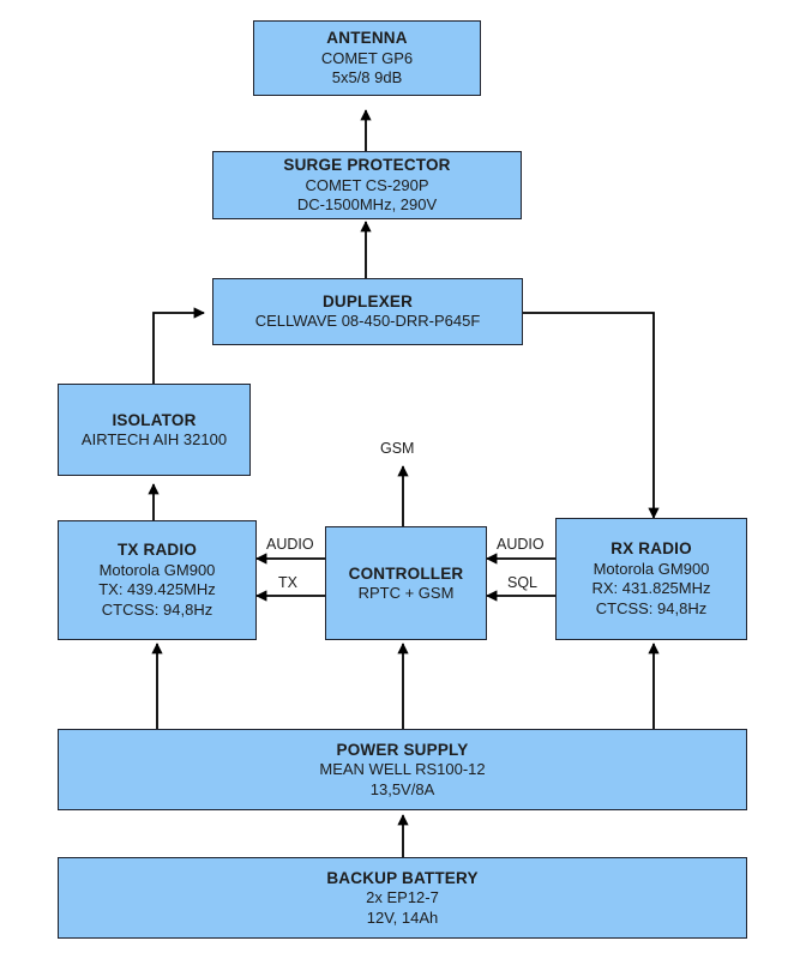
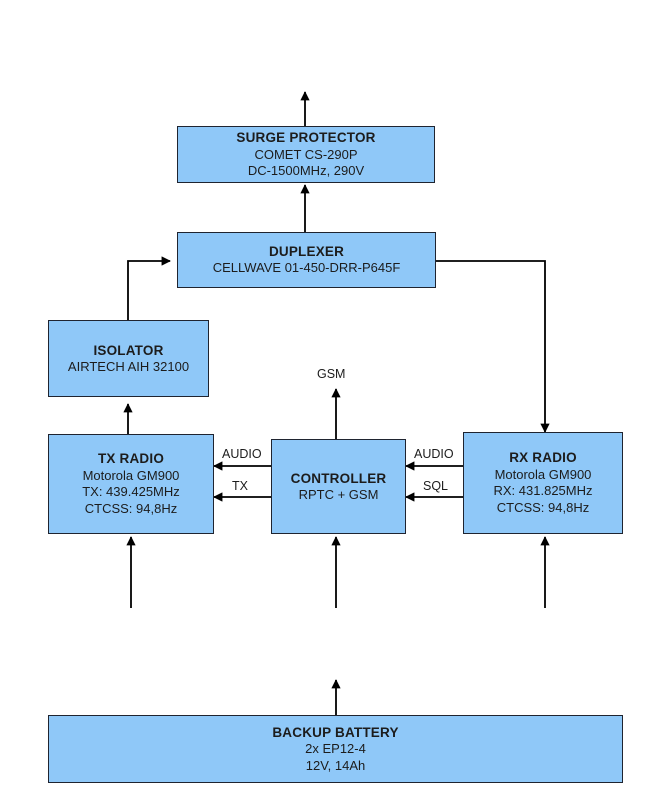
- ANTENNA
- COMET GP6
- 5x5/8 9dB
  SURGE PROTECTOR
  COMET CS-290P
  DC-1500MHz, 290V
  DUPLEXER
- CELLWAVE 08-450-DRR-P645F
+ CELLWAVE 01-450-DRR-P645F
  ISOLATOR
  AIRTECH AIH 32100
  TX RADIO
  Motorola GM900
  TX: 439.425MHz
  CTCSS: 94,8Hz
  CONTROLLER
  RPTC + GSM
  RX RADIO
  Motorola GM900
  RX: 431.825MHz
  CTCSS: 94,8Hz
- POWER SUPPLY
- MEAN WELL RS100-12
- 13,5V/8A
  BACKUP BATTERY
- 2x EP12-7
+ 2x EP12-4
  12V, 14Ah
  GSM
  AUDIO
  TX
  AUDIO
  SQL
